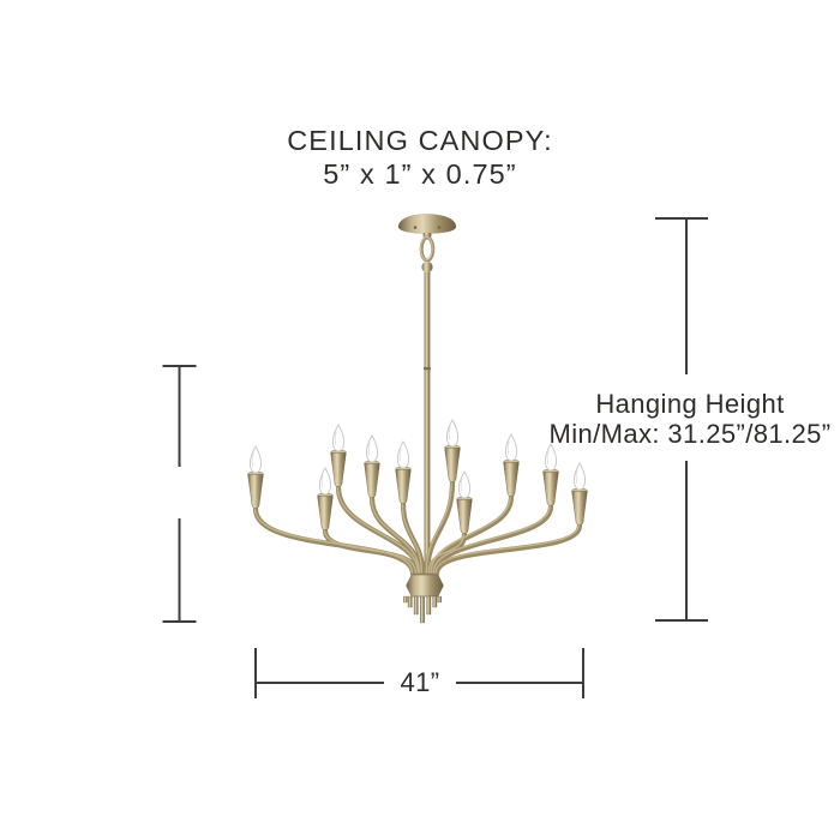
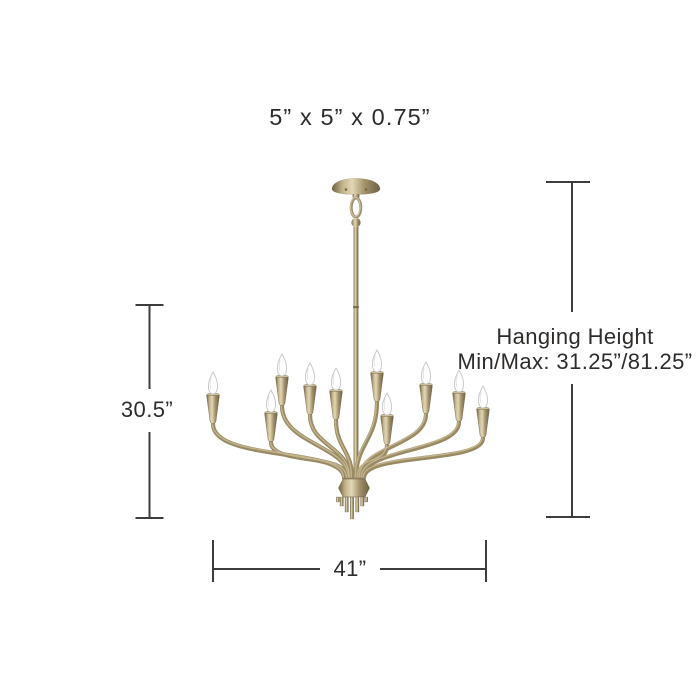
- CEILING CANOPY:
- 5” x 1” x 0.75”
+ 5” x 5” x 0.75”
+ 30.5”
  Hanging Height
  Min/Max: 31.25”/81.25”
  41”
